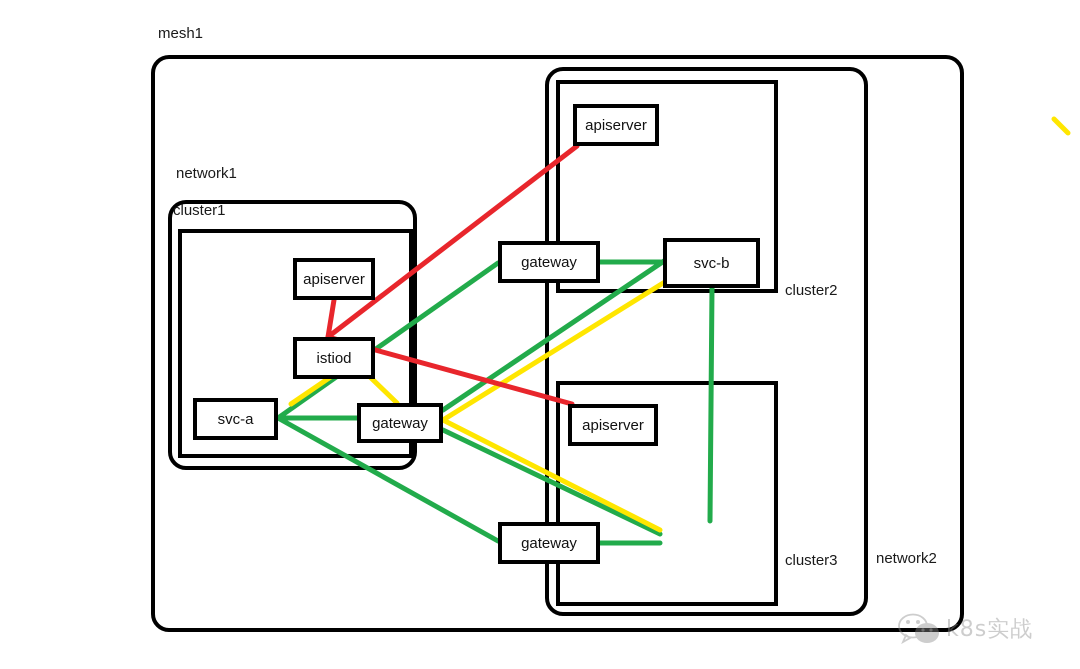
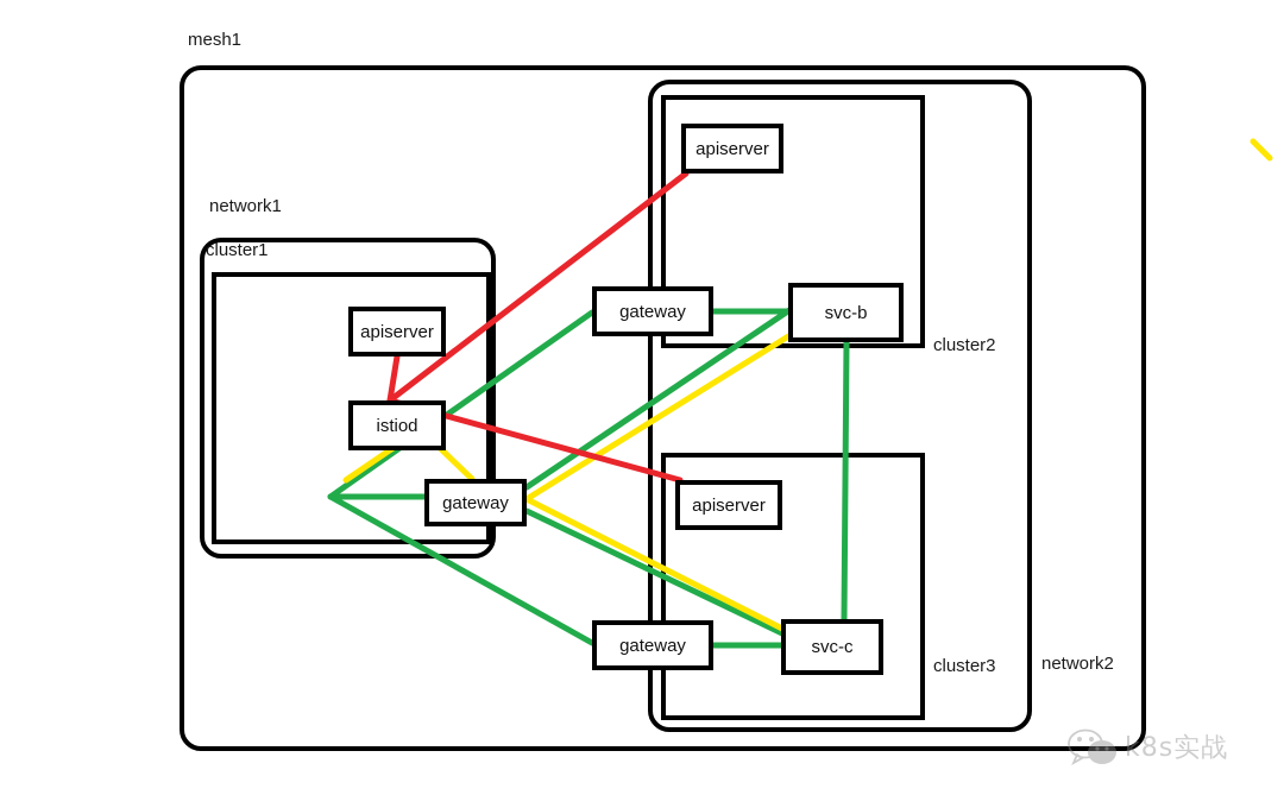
  mesh1
  network1
  cluster1
  network2
  cluster2
  cluster3
  apiserver
  istiod
- svc-a
  gateway
  apiserver
  gateway
  svc-b
  apiserver
  gateway
+ svc-c
  k8s实战
